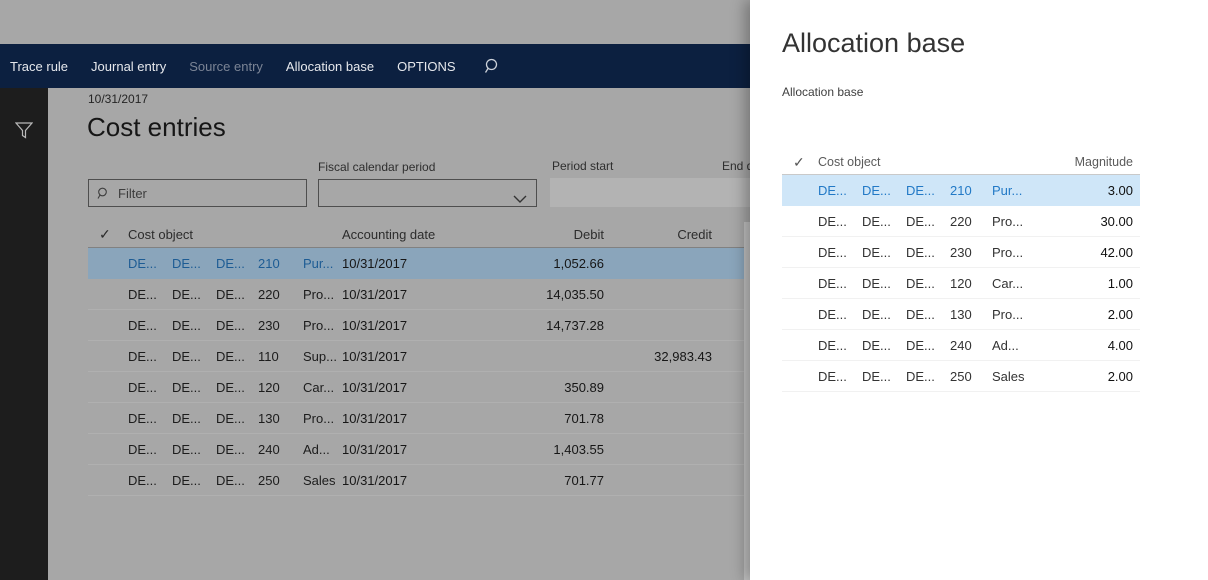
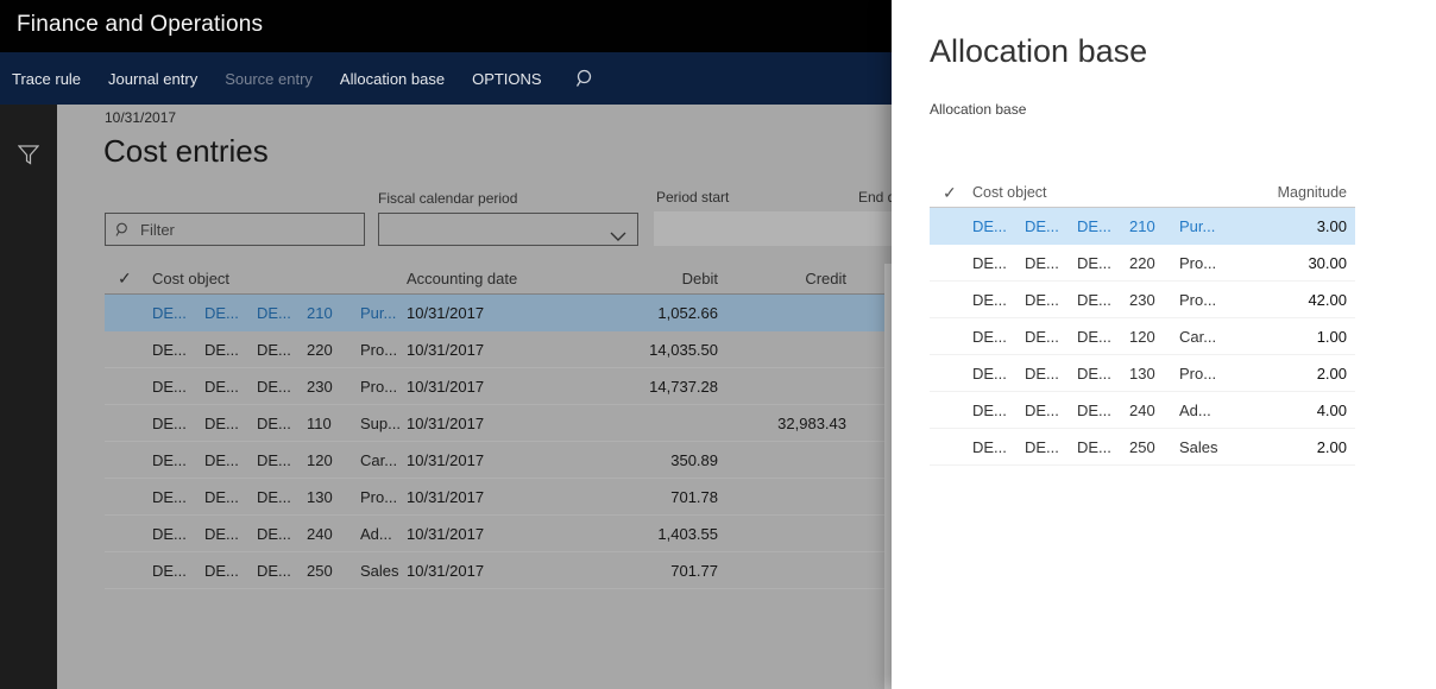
+ Finance and Operations
  Trace rule
  Journal entry
  Source entry
  Allocation base
  OPTIONS
  10/31/2017
  Cost entries
  Filter
  Fiscal calendar period
  Period start
  End
  ✓
  Cost object
  Accounting date
  Debit
  Credit
  DE...
  DE...
  DE...
  210
  Pur...
  10/31/2017
  1,052.66
  DE...
  DE...
  DE...
  220
  Pro...
  10/31/2017
  14,035.50
  DE...
  DE...
  DE...
  230
  Pro...
  10/31/2017
  14,737.28
  DE...
  DE...
  DE...
  110
  Sup...
  10/31/2017
  32,983.43
  DE...
  DE...
  DE...
  120
  Car...
  10/31/2017
  350.89
  DE...
  DE...
  DE...
  130
  Pro...
  10/31/2017
  701.78
  DE...
  DE...
  DE...
  240
  Ad...
  10/31/2017
  1,403.55
  DE...
  DE...
  DE...
  250
  Sales
  10/31/2017
  701.77
  Allocation base
  Allocation base
  ✓
  Cost object
  Magnitude
  DE...
  DE...
  DE...
  210
  Pur...
  3.00
  DE...
  DE...
  DE...
  220
  Pro...
  30.00
  DE...
  DE...
  DE...
  230
  Pro...
  42.00
  DE...
  DE...
  DE...
  120
  Car...
  1.00
  DE...
  DE...
  DE...
  130
  Pro...
  2.00
  DE...
  DE...
  DE...
  240
  Ad...
  4.00
  DE...
  DE...
  DE...
  250
  Sales
  2.00
